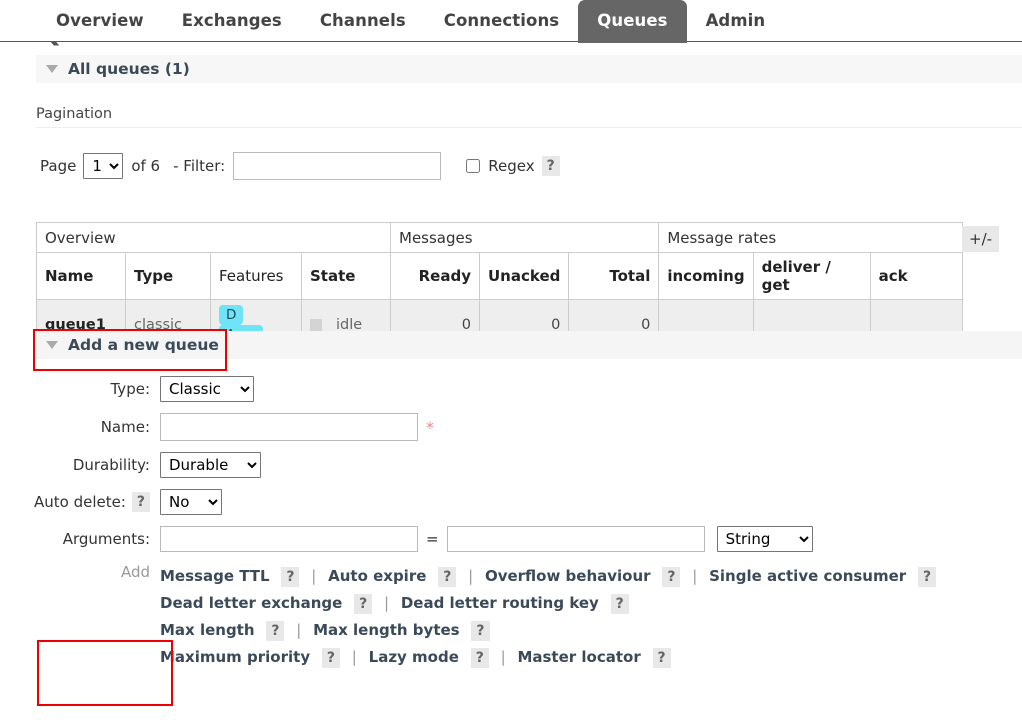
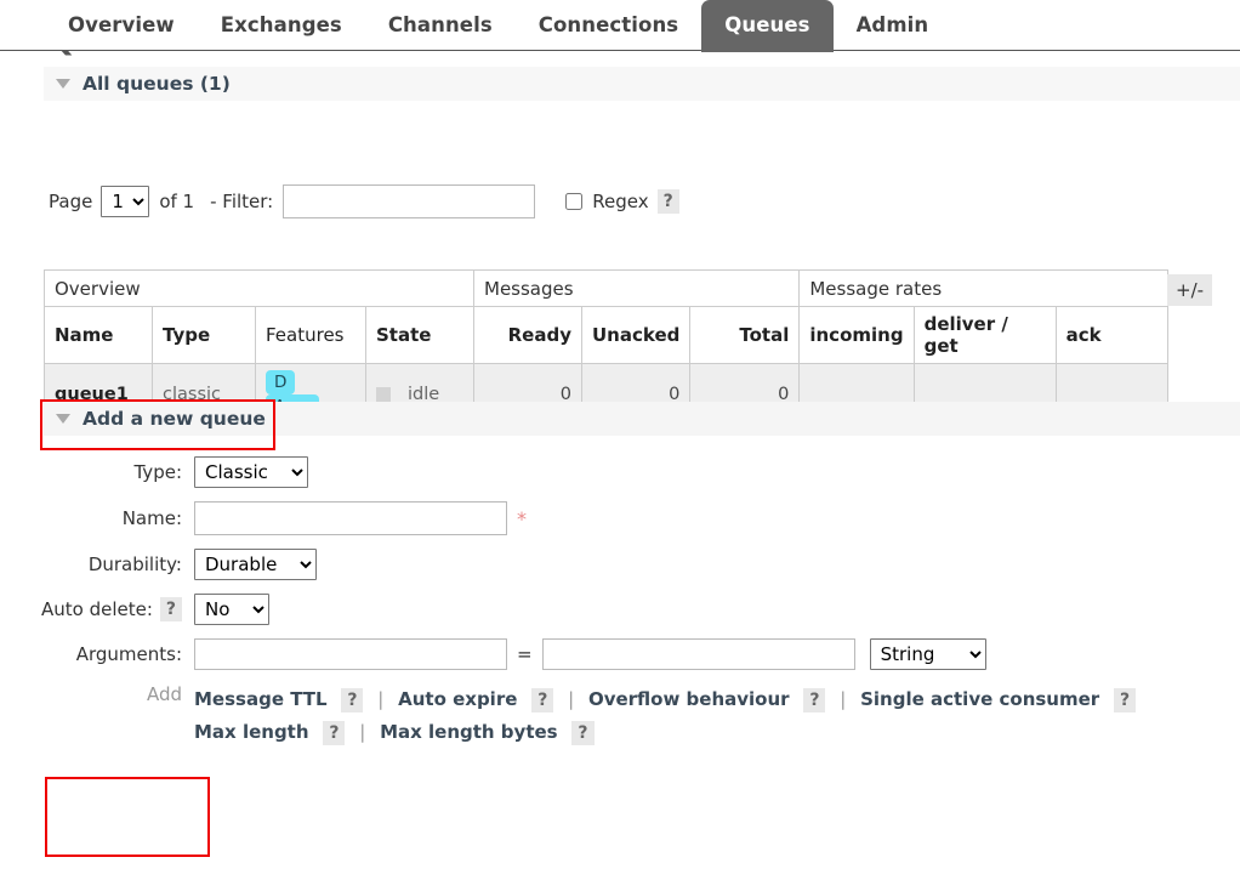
  Overview
  Exchanges
  Channels
  Connections
  Queues
  Admin
  All queues (1)
- Pagination
  Page
  1
- of 6
+ of 1
  - Filter:
  Regex
  ?
  Overview	Messages	Message rates
  Name	Type	Features	State	Ready	Unacked	Total	incoming	deliver / get	ack
  queue1	classic	D	idle	0	0	0
  +/-
  Add a new queue
  Type:
  Classic
  Name:
  *
  Durability:
  Durable
  Auto delete:
  ?
  No
  Arguments:
  =
  String
  Add
  Message TTL ? | Auto expire ? | Overflow behaviour ? | Single active consumer ?
- Dead letter exchange ? | Dead letter routing key ?
  Max length ? | Max length bytes ?
- Maximum priority ? | Lazy mode ? | Master locator ?
